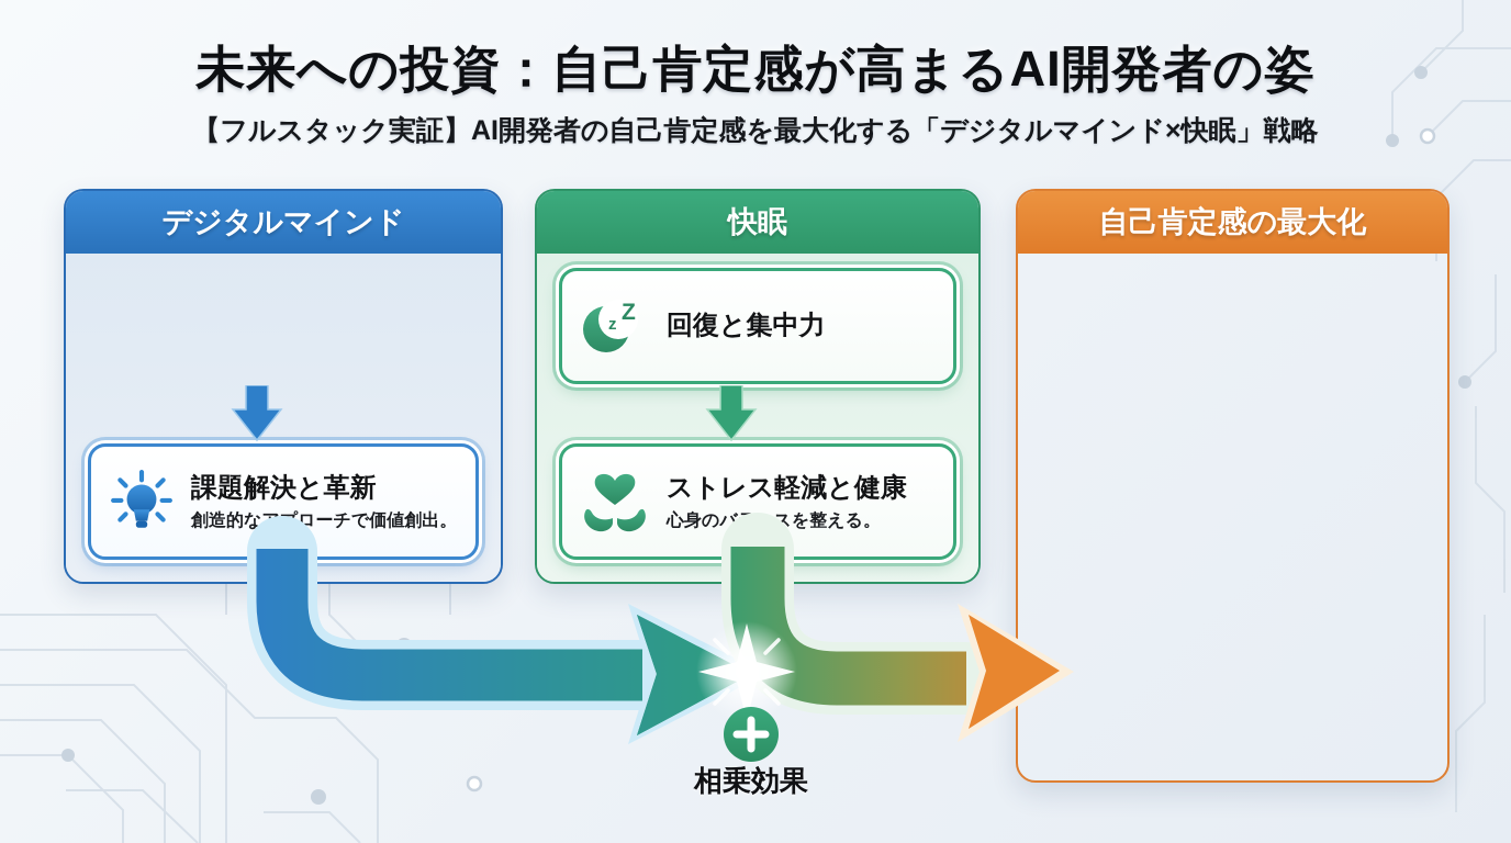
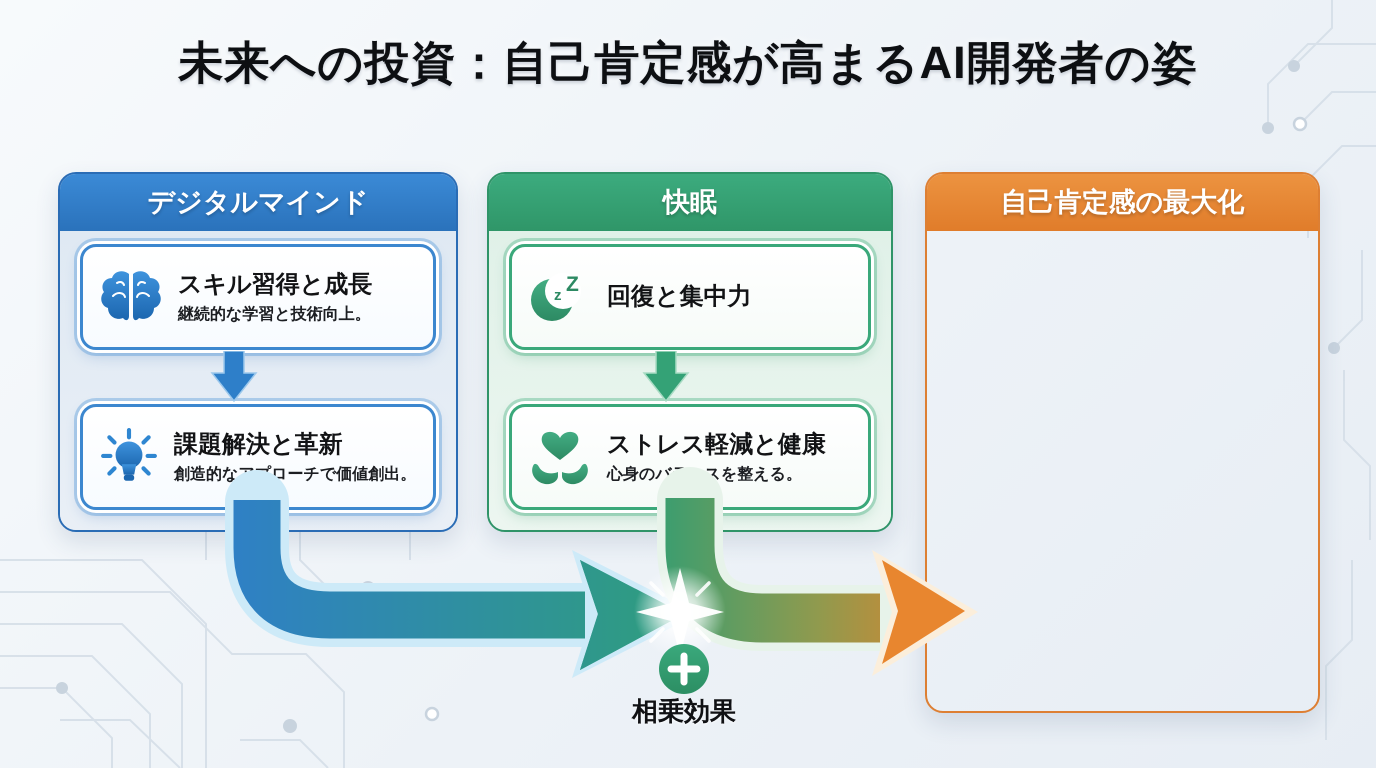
  未来への投資：自己肯定感が高まるAI開発者の姿
- 【フルスタック実証】AI開発者の自己肯定感を最大化する「デジタルマインド×快眠」戦略
  デジタルマインド
+ スキル習得と成長
+ 継続的な学習と技術向上。
  課題解決と革新
  創造的なローチで価値創出。
  快眠
  z
  Z
  回復と集中力
  ストレス軽減と健康
  心身のバスを整える。
  自己肯定感の最大化
  相乗効果
